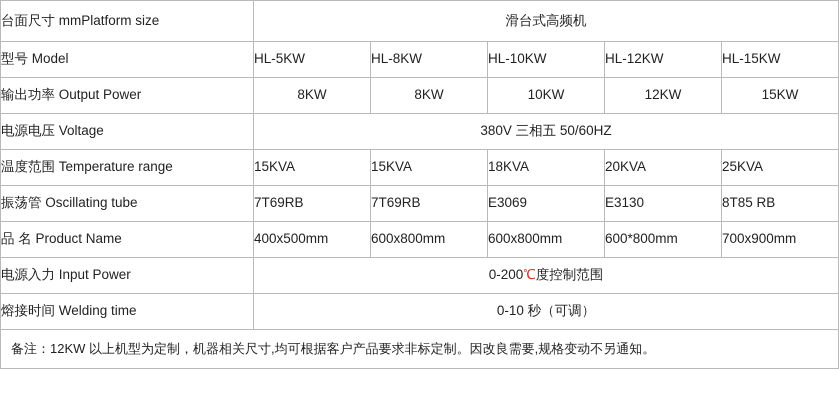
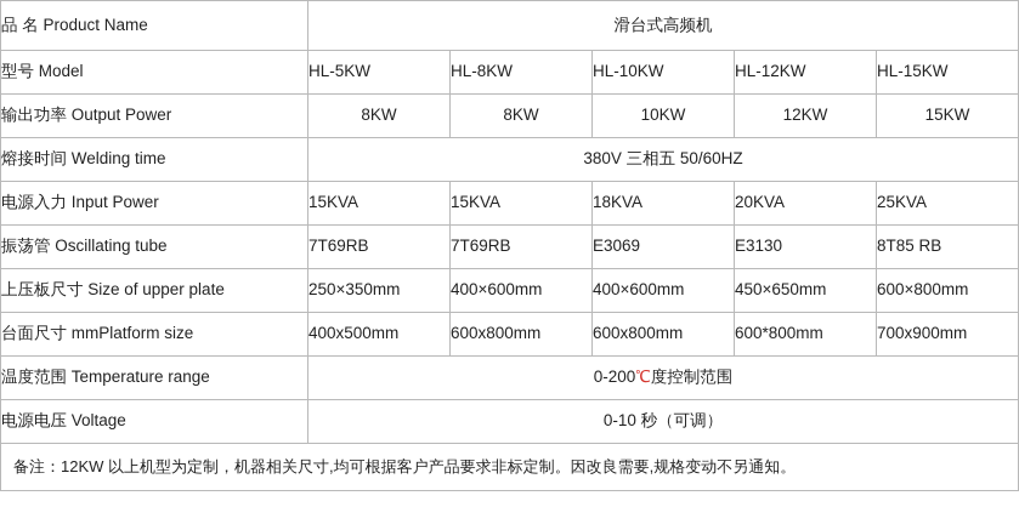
- 台面尺寸 mmPlatform size	滑台式高频机
+ 品 名 Product Name	滑台式高频机
  型号 Model	HL-5KW	HL-8KW	HL-10KW	HL-12KW	HL-15KW
  输出功率 Output Power	8KW	8KW	10KW	12KW	15KW
- 电源电压 Voltage	380V 三相五 50/60HZ
+ 熔接时间 Welding time	380V 三相五 50/60HZ
- 温度范围 Temperature range	15KVA	15KVA	18KVA	20KVA	25KVA
+ 电源入力 Input Power	15KVA	15KVA	18KVA	20KVA	25KVA
  振荡管 Oscillating tube	7T69RB	7T69RB	E3069	E3130	8T85 RB
+ 上压板尺寸 Size of upper plate	250×350mm	400×600mm	400×600mm	450×650mm	600×800mm
- 品 名 Product Name	400x500mm	600x800mm	600x800mm	600*800mm	700x900mm
+ 台面尺寸 mmPlatform size	400x500mm	600x800mm	600x800mm	600*800mm	700x900mm
- 电源入力 Input Power	0-200℃度控制范围
+ 温度范围 Temperature range	0-200℃度控制范围
- 熔接时间 Welding time	0-10 秒（可调）
+ 电源电压 Voltage	0-10 秒（可调）
  备注：12KW 以上机型为定制，机器相关尺寸,均可根据客户产品要求非标定制。因改良需要,规格变动不另通知。
